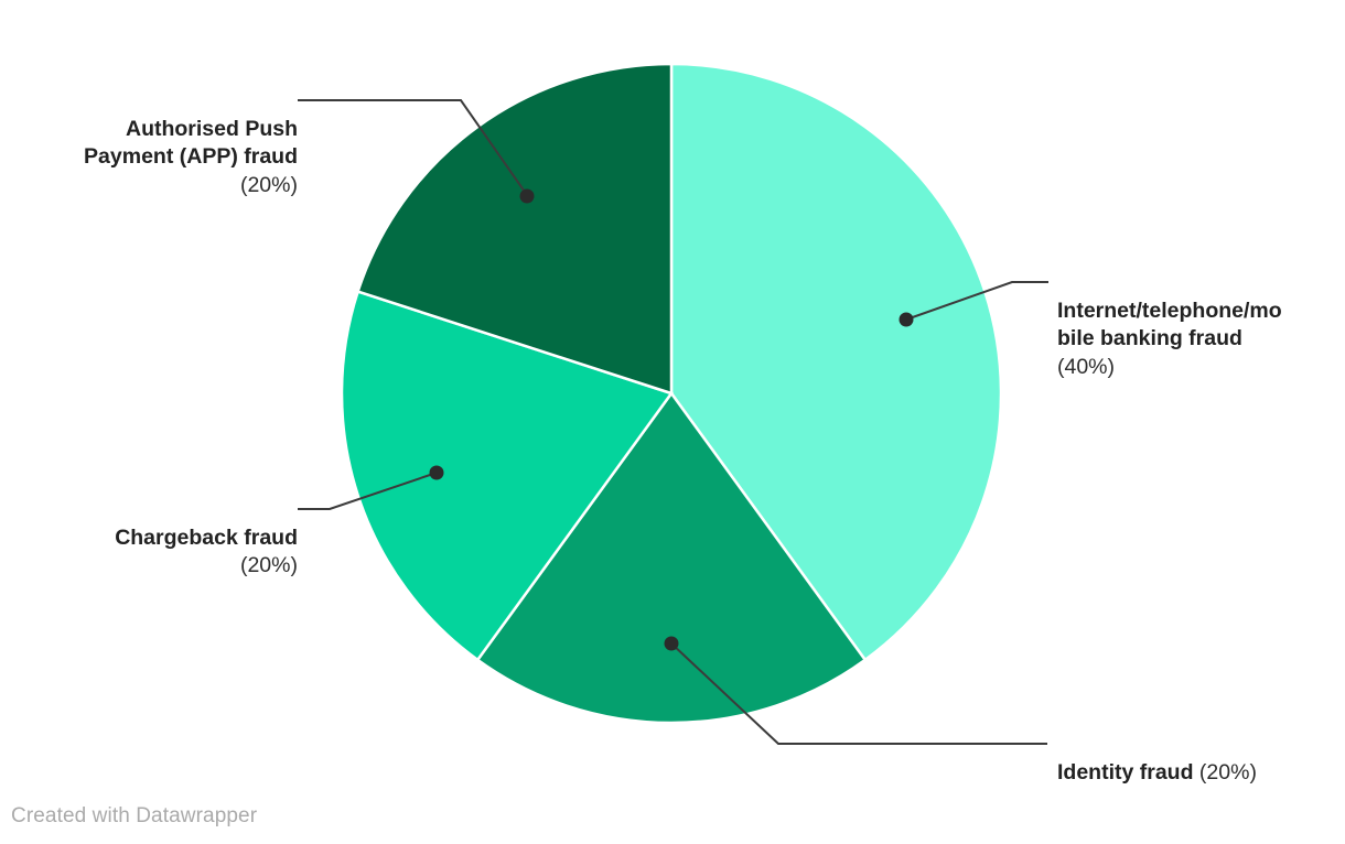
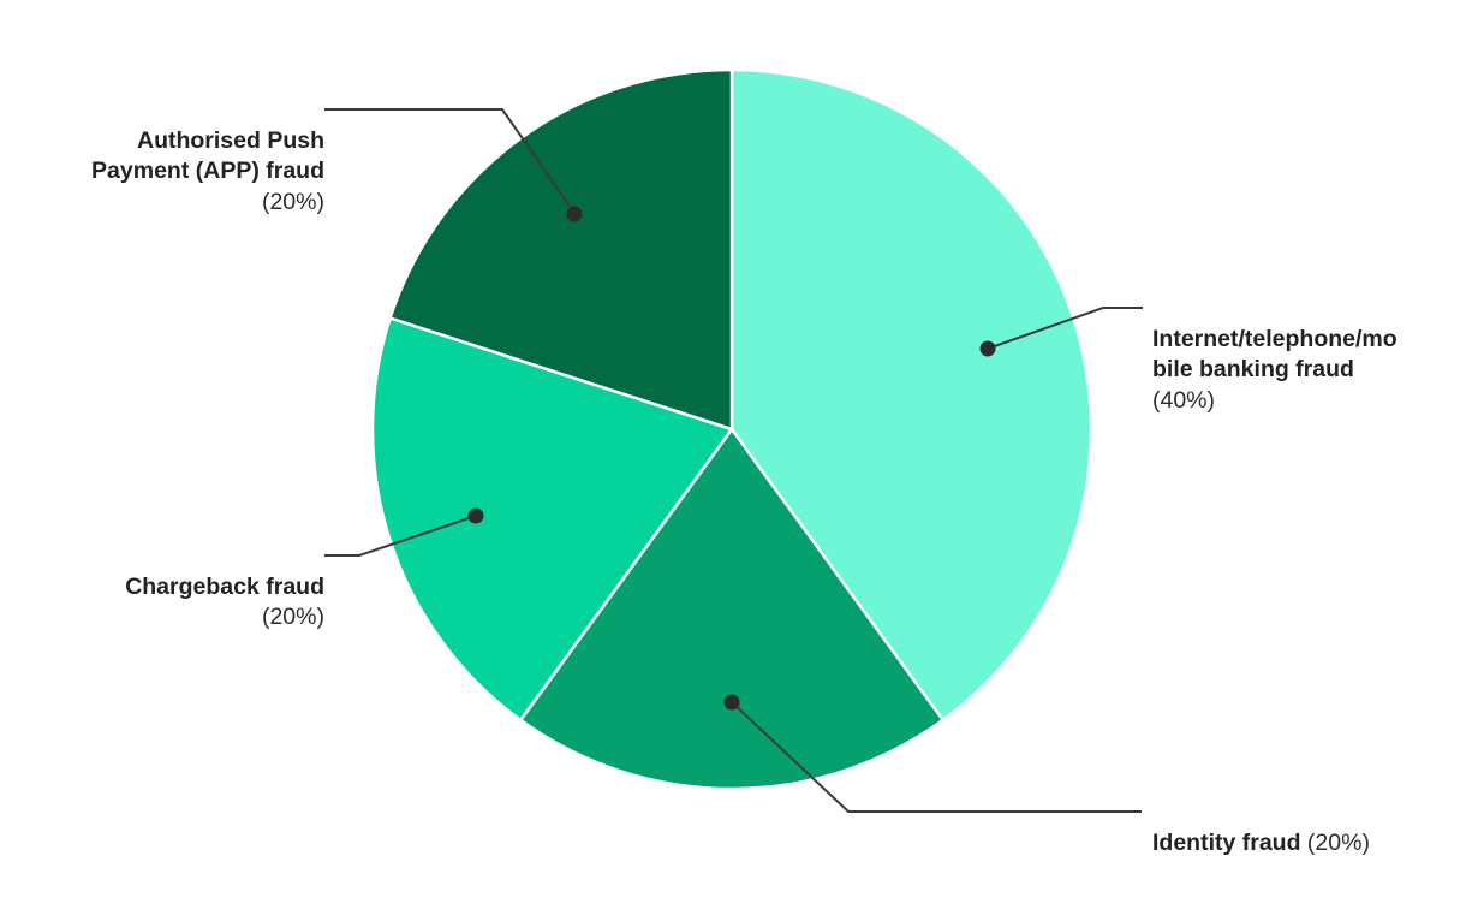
  Authorised Push
  Payment (APP) fraud
  (20%)
  Chargeback fraud
  (20%)
  Internet/telephone/mo
  bile banking fraud
  (40%)
  Identity fraud (20%)
- Created with Datawrapper
